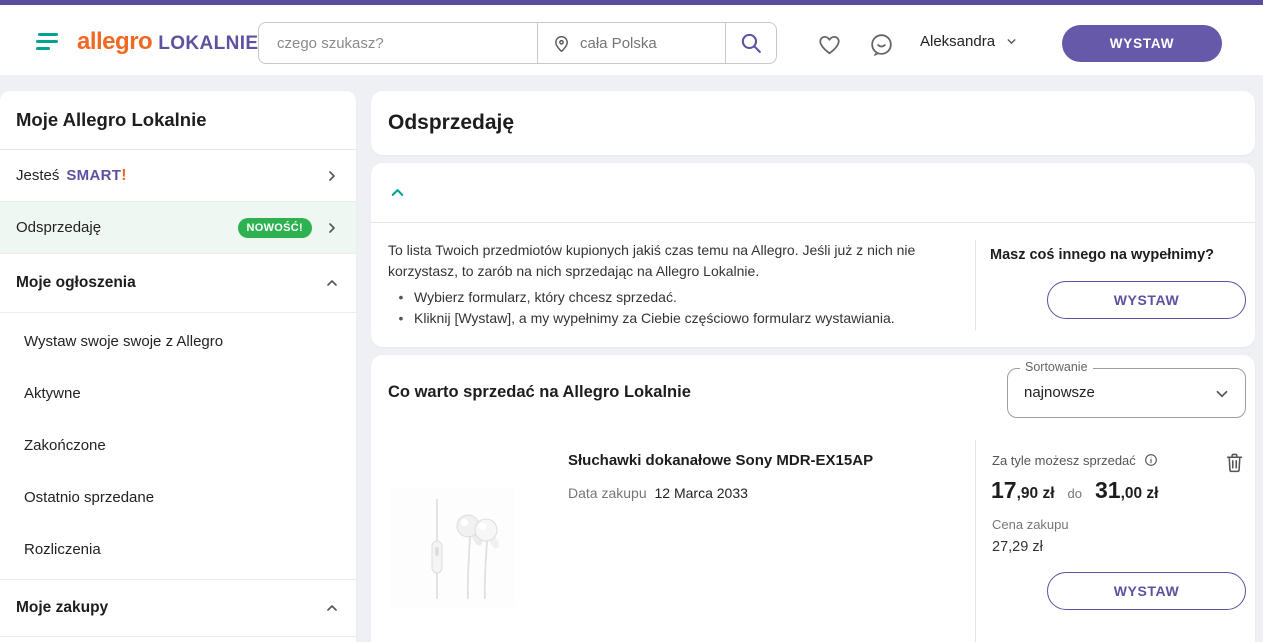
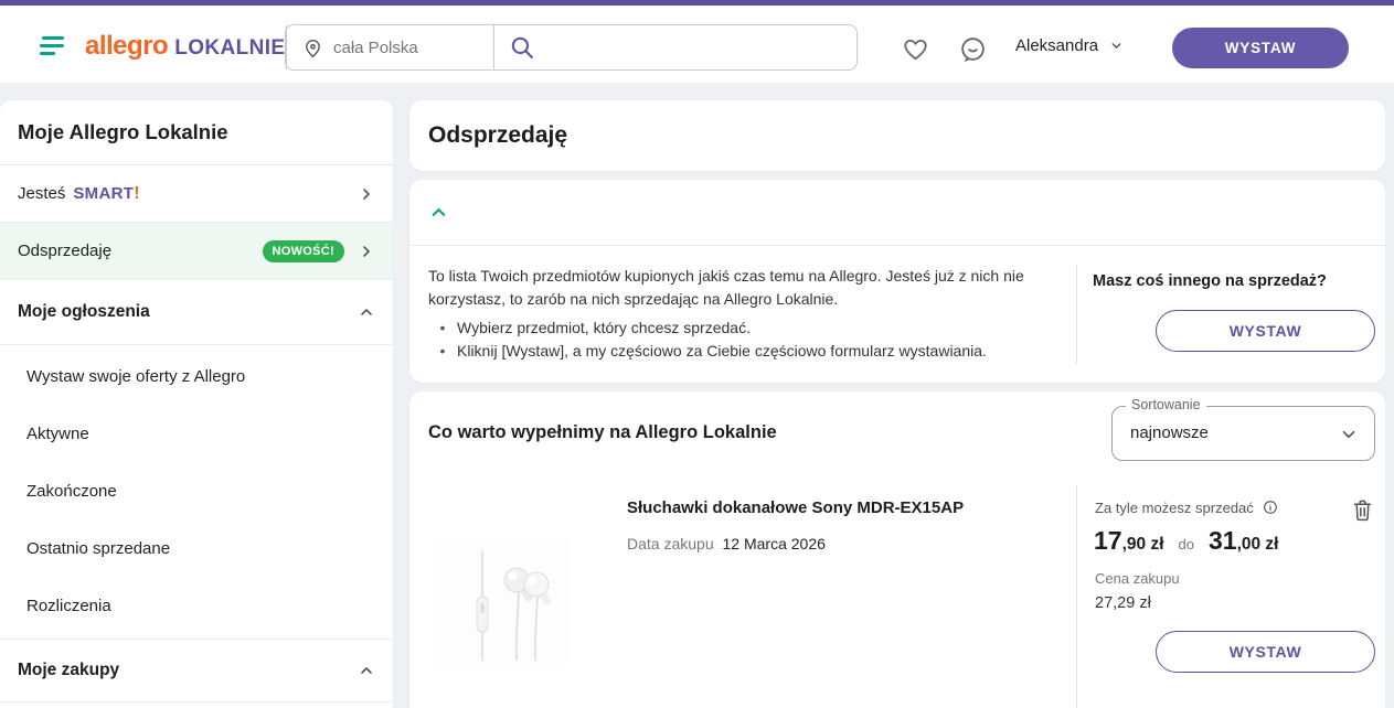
  allegro
  LOKALNIE
- czego szukasz?
  cała Polska
  Aleksandra
  WYSTAW
  Moje Allegro Lokalnie
  Jesteś
  SMART
  !
  Odsprzedaję
  NOWOŚĆ!
  Moje ogłoszenia
- Wystaw swoje swoje z Allegro
+ Wystaw swoje oferty z Allegro
  Aktywne
  Zakończone
  Ostatnio sprzedane
  Rozliczenia
  Moje zakupy
  Odsprzedaję
- To lista Twoich przedmiotów kupionych jakiś czas temu na Allegro. Jeśli już z nich nie korzystasz, to zarób na nich sprzedając na Allegro Lokalnie.
+ To lista Twoich przedmiotów kupionych jakiś czas temu na Allegro. Jesteś już z nich nie korzystasz, to zarób na nich sprzedając na Allegro Lokalnie.
  •
- Wybierz formularz, który chcesz sprzedać.
+ Wybierz przedmiot, który chcesz sprzedać.
  •
- Kliknij [Wystaw], a my wypełnimy za Ciebie częściowo formularz wystawiania.
+ Kliknij [Wystaw], a my częściowo za Ciebie częściowo formularz wystawiania.
- Masz coś innego na wypełnimy?
+ Masz coś innego na sprzedaż?
  WYSTAW
- Co warto sprzedać na Allegro Lokalnie
+ Co warto wypełnimy na Allegro Lokalnie
  Sortowanie
  najnowsze
  Słuchawki dokanałowe Sony MDR-EX15AP
- Data zakupu 12 Marca 2033
+ Data zakupu 12 Marca 2026
  Za tyle możesz sprzedać
  17,90 zł
  do
  31,00 zł
  Cena zakupu
  27,29 zł
  WYSTAW
